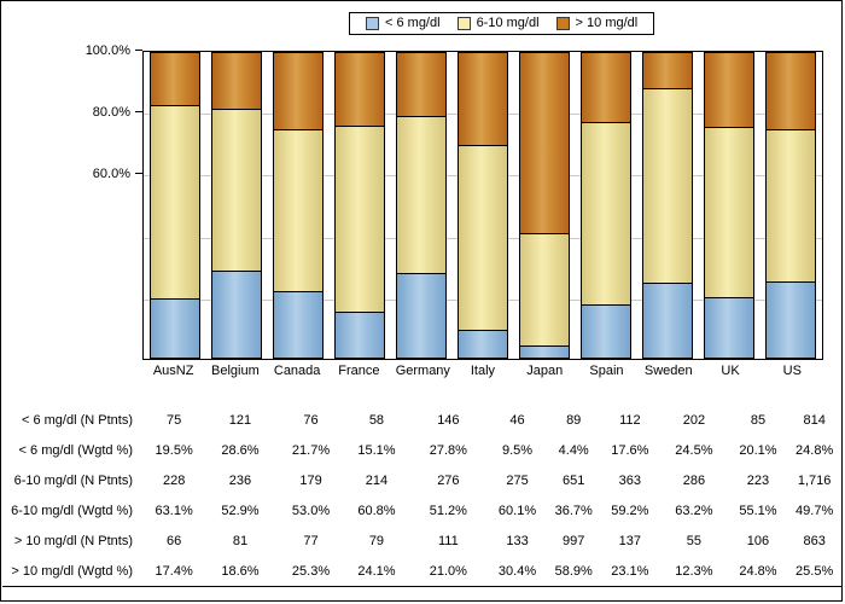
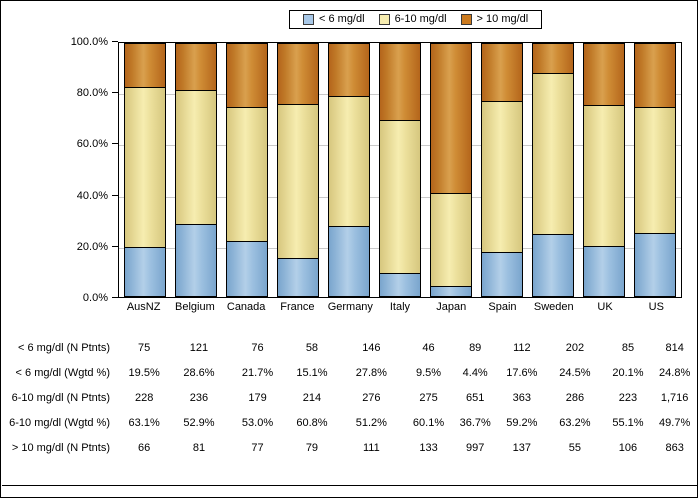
  < 6 mg/dl
  6-10 mg/dl
  > 10 mg/dl
  100.0%
  80.0%
  60.0%
+ 40.0%
+ 20.0%
+ 0.0%
  AusNZ
  Belgium
  Canada
  France
  Germany
  Italy
  Japan
  Spain
  Sweden
  UK
  US
  < 6 mg/dl (N Ptnts)	75	121	76	58	146	46	89	112	202	85	814
  < 6 mg/dl (Wgtd %)	19.5%	28.6%	21.7%	15.1%	27.8%	9.5%	4.4%	17.6%	24.5%	20.1%	24.8%
  6-10 mg/dl (N Ptnts)	228	236	179	214	276	275	651	363	286	223	1,716
  6-10 mg/dl (Wgtd %)	63.1%	52.9%	53.0%	60.8%	51.2%	60.1%	36.7%	59.2%	63.2%	55.1%	49.7%
  > 10 mg/dl (N Ptnts)	66	81	77	79	111	133	997	137	55	106	863
- > 10 mg/dl (Wgtd %)	17.4%	18.6%	25.3%	24.1%	21.0%	30.4%	58.9%	23.1%	12.3%	24.8%	25.5%
